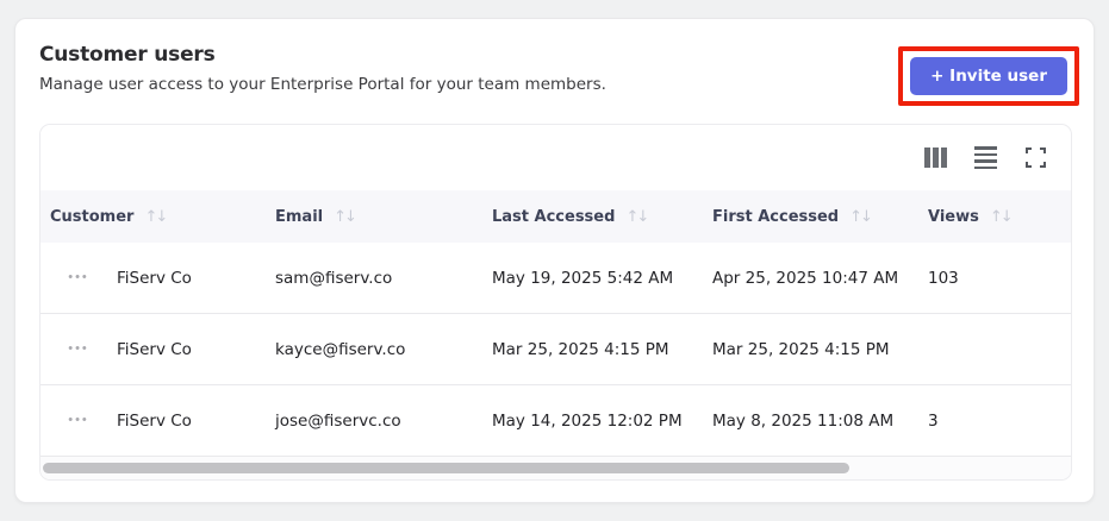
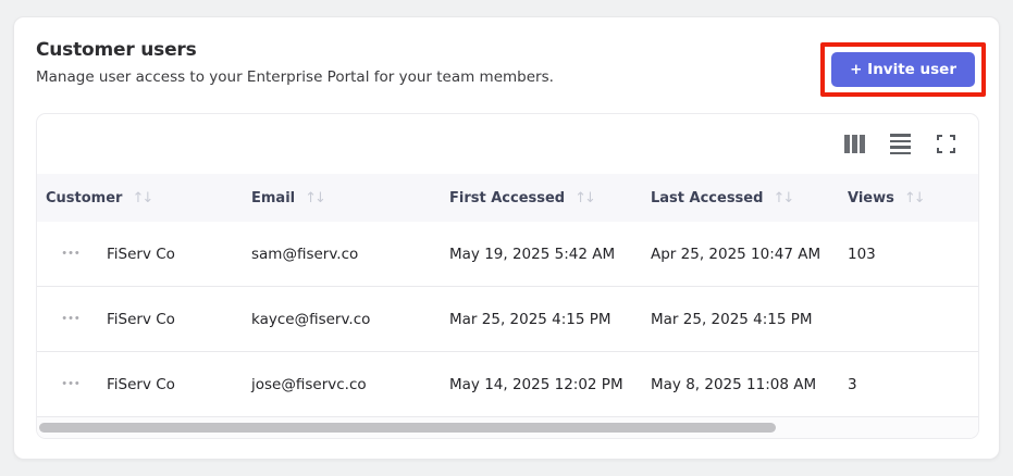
  Customer users
  Manage user access to your Enterprise Portal for your team members.
  + Invite user
  Customer
  ↑↓
  Email
  ↑↓
- Last Accessed
+ First Accessed
  ↑↓
- First Accessed
+ Last Accessed
  ↑↓
  Views
  ↑↓
  •••
  FiServ Co
  sam@fiserv.co
  May 19, 2025 5:42 AM
  Apr 25, 2025 10:47 AM
  103
  •••
  FiServ Co
  kayce@fiserv.co
  Mar 25, 2025 4:15 PM
  Mar 25, 2025 4:15 PM
  •••
  FiServ Co
  jose@fiservc.co
  May 14, 2025 12:02 PM
  May 8, 2025 11:08 AM
  3
